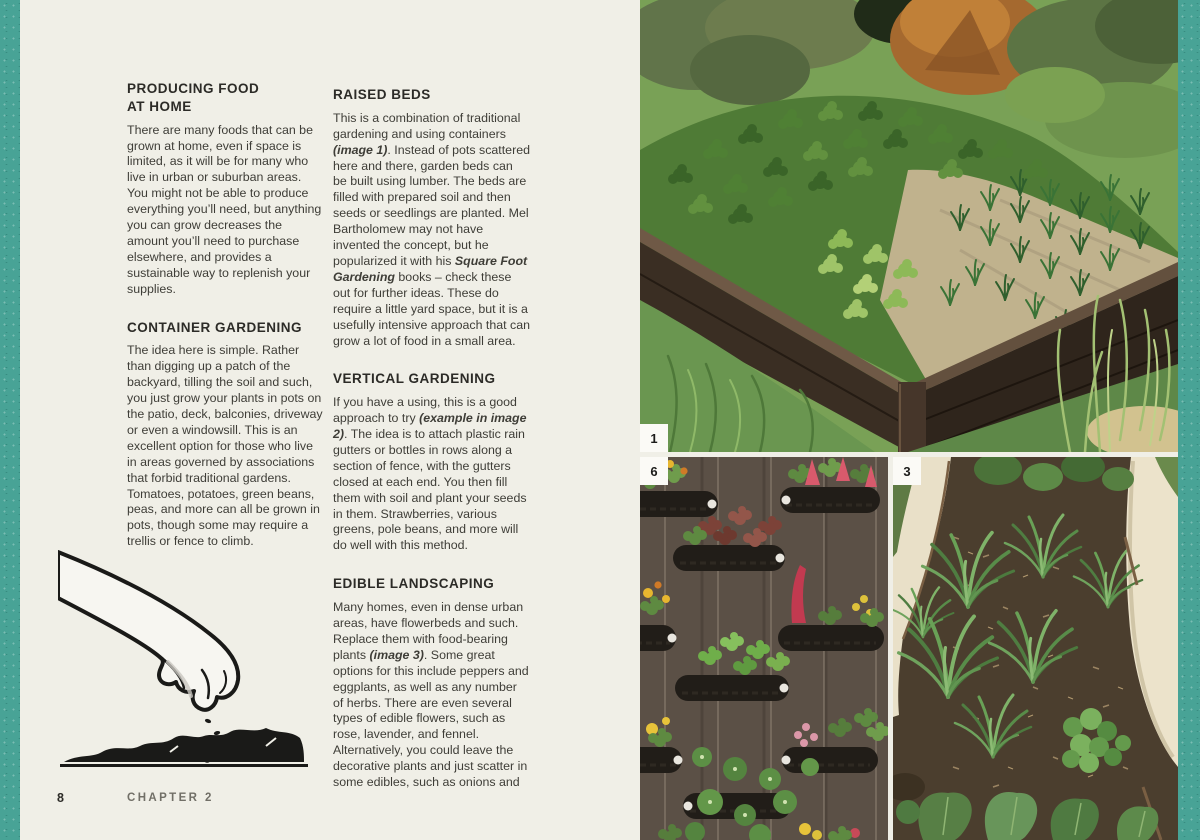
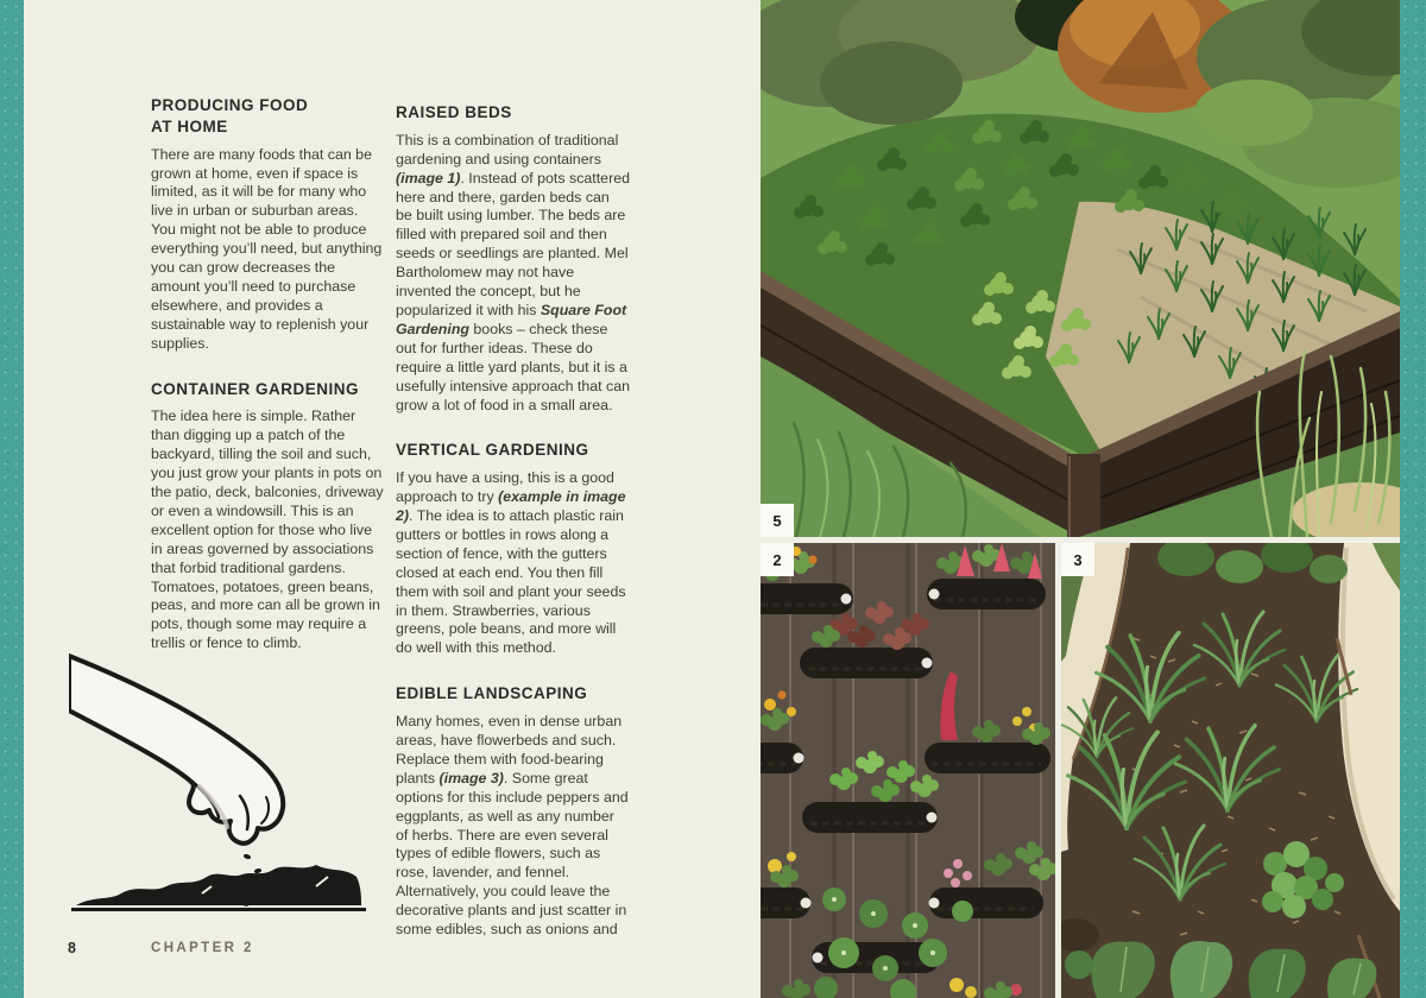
  PRODUCING FOOD
  AT HOME
  There are many foods that can be grown at home, even if space is limited, as it will be for many who live in urban or suburban areas. You might not be able to produce everything you’ll need, but anything you can grow decreases the amount you’ll need to purchase elsewhere, and provides a sustainable way to replenish your supplies.
  CONTAINER GARDENING
  The idea here is simple. Rather than digging up a patch of the backyard, tilling the soil and such, you just grow your plants in pots on the patio, deck, balconies, driveway or even a windowsill. This is an excellent option for those who live in areas governed by associations that forbid traditional gardens. Tomatoes, potatoes, green beans, peas, and more can all be grown in pots, though some may require a trellis or fence to climb.
  RAISED BEDS
- This is a combination of traditional gardening and using containers (image 1). Instead of pots scattered here and there, garden beds can be built using lumber. The beds are filled with prepared soil and then seeds or seedlings are planted. Mel Bartholomew may not have invented the concept, but he popularized it with his Square Foot Gardening books – check these out for further ideas. These do require a little yard space, but it is a usefully intensive approach that can grow a lot of food in a small area.
+ This is a combination of traditional gardening and using containers (image 1). Instead of pots scattered here and there, garden beds can be built using lumber. The beds are filled with prepared soil and then seeds or seedlings are planted. Mel Bartholomew may not have invented the concept, but he popularized it with his Square Foot Gardening books – check these out for further ideas. These do require a little yard plants, but it is a usefully intensive approach that can grow a lot of food in a small area.
  VERTICAL GARDENING
  If you have a using, this is a good approach to try (example in image 2). The idea is to attach plastic rain gutters or bottles in rows along a section of fence, with the gutters closed at each end. You then fill them with soil and plant your seeds in them. Strawberries, various greens, pole beans, and more will do well with this method.
  EDIBLE LANDSCAPING
  Many homes, even in dense urban areas, have flowerbeds and such. Replace them with food-bearing plants (image 3). Some great options for this include peppers and eggplants, as well as any number of herbs. There are even several types of edible flowers, such as rose, lavender, and fennel. Alternatively, you could leave the decorative plants and just scatter in some edibles, such as onions and
  8
  CHAPTER 2
- 1
+ 5
- 6
+ 2
  3
